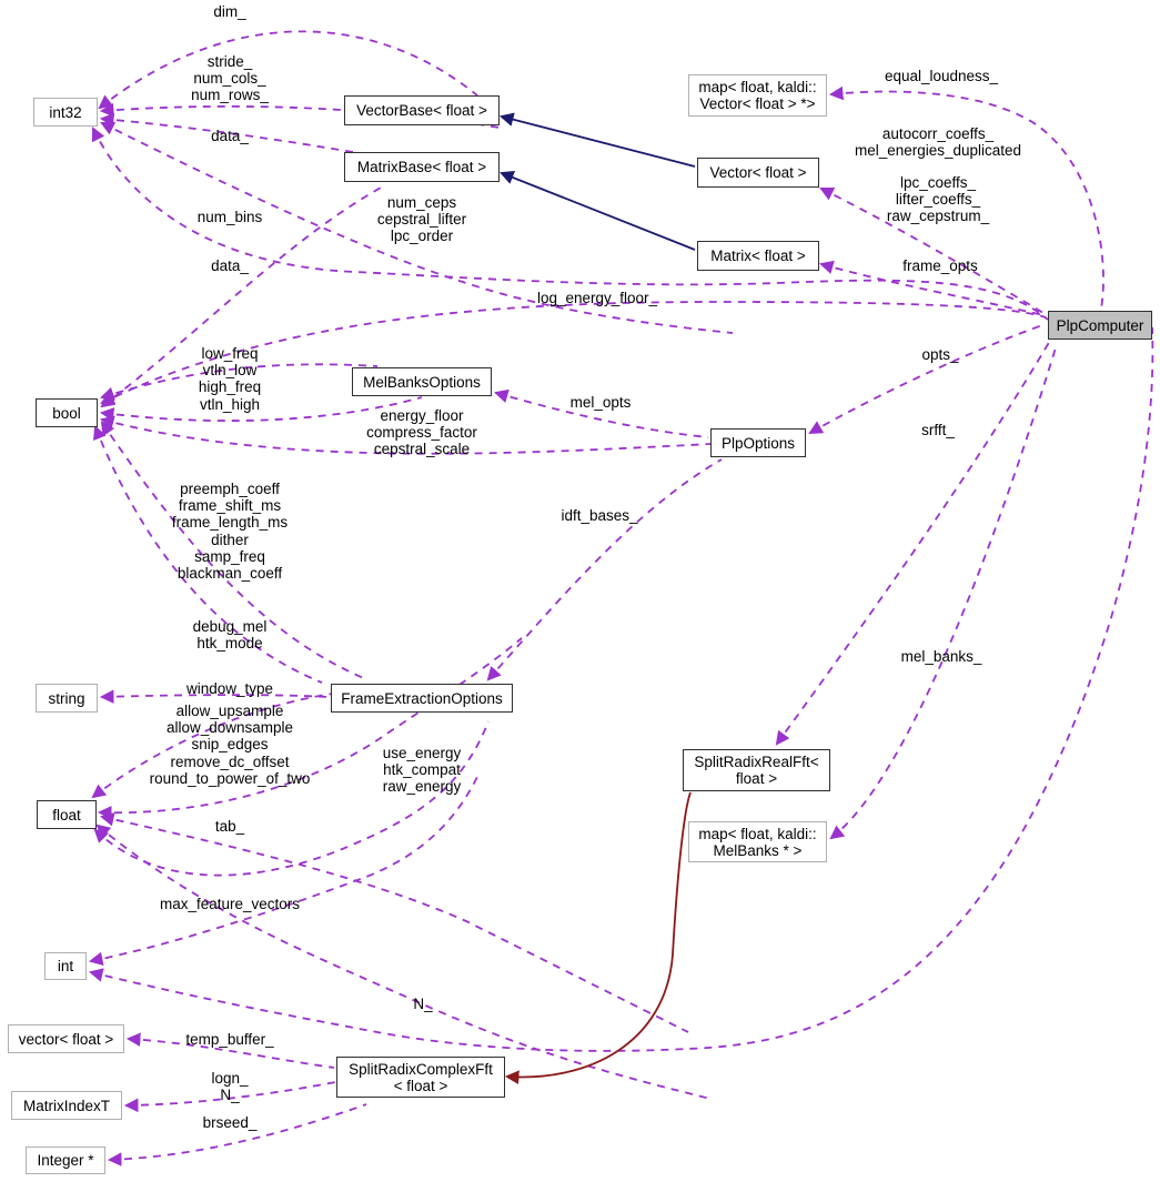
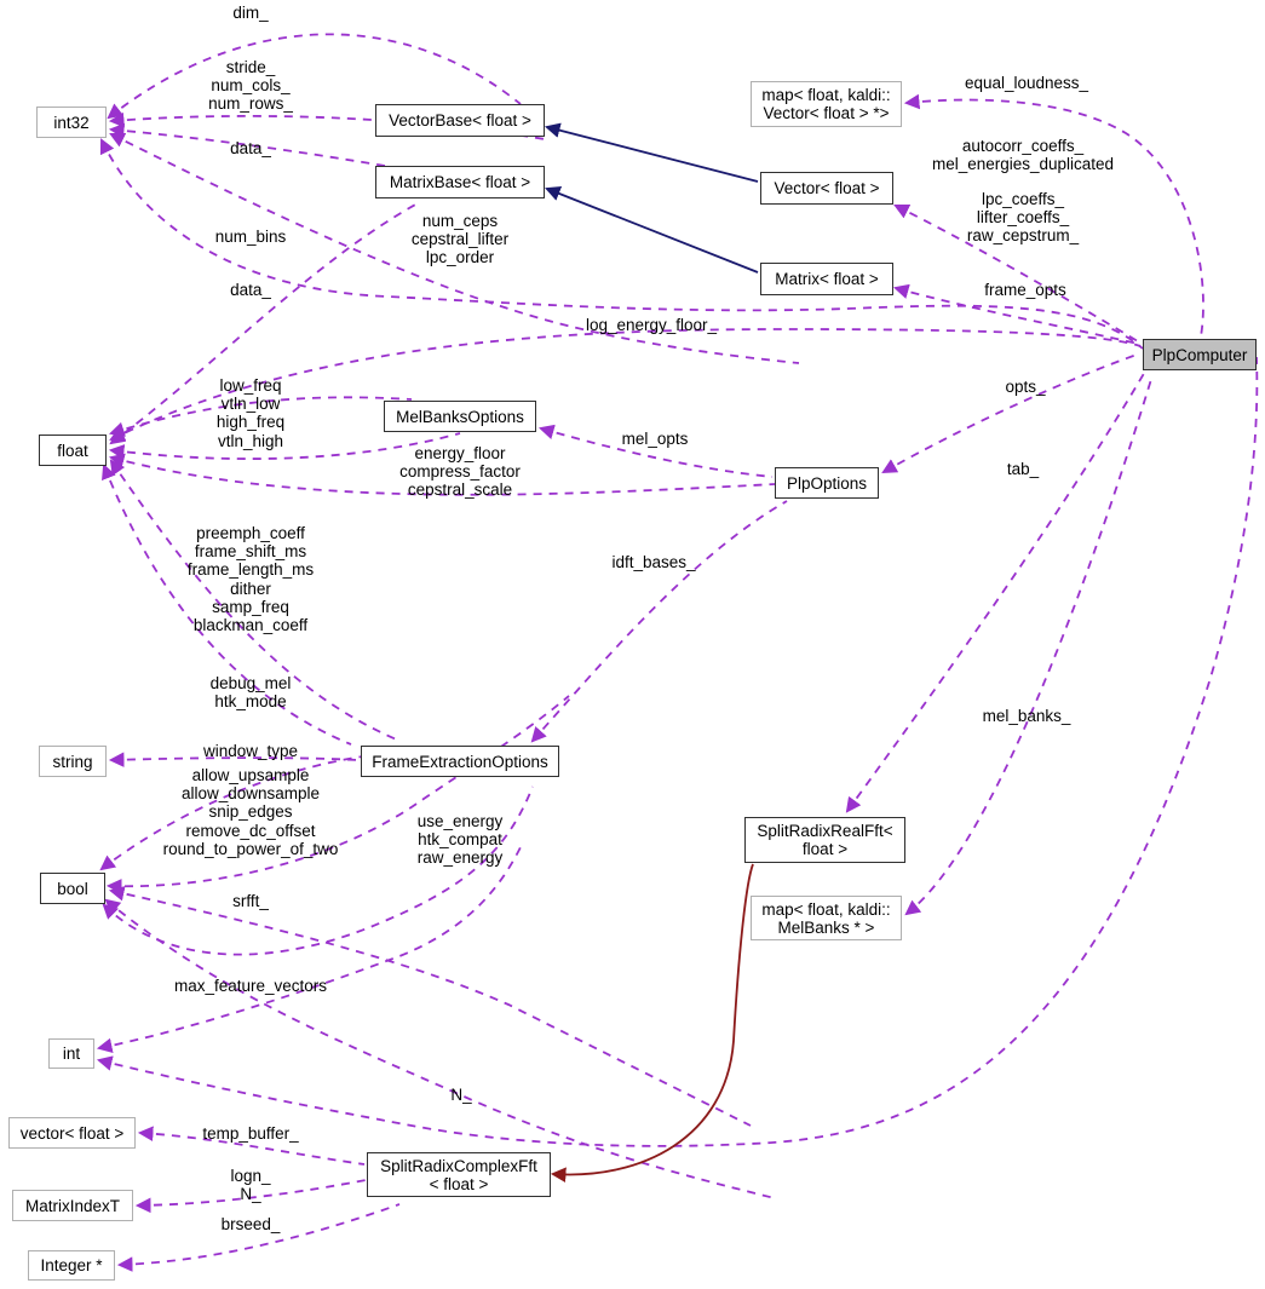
  int32
  VectorBase< float >
  MatrixBase< float >
  map< float, kaldi::
  Vector< float > *>
  Vector< float >
  Matrix< float >
  PlpComputer
- bool
+ float
  MelBanksOptions
  PlpOptions
  string
  FrameExtractionOptions
  SplitRadixRealFft<
  float >
  map< float, kaldi::
  MelBanks * >
- float
+ bool
  int
  vector< float >
  SplitRadixComplexFft
  < float >
  MatrixIndexT
  Integer *
  dim_
  stride_
  num_cols_
  num_rows_
  data_
  equal_loudness_
  autocorr_coeffs_
  mel_energies_duplicated
  num_ceps
  cepstral_lifter
  lpc_order
  lpc_coeffs_
  lifter_coeffs_
  raw_cepstrum_
  num_bins
  data_
  frame_opts
  log_energy_floor_
  opts_
  low_freq
  vtln_low
  high_freq
  vtln_high
  mel_opts
  energy_floor
  compress_factor
  cepstral_scale
- srfft_
+ tab_
  preemph_coeff
  frame_shift_ms
  frame_length_ms
  dither
  samp_freq
  blackman_coeff
  idft_bases_
  debug_mel
  htk_mode
  mel_banks_
  window_type
  allow_upsample
  allow_downsample
  snip_edges
  remove_dc_offset
  round_to_power_of_two
  use_energy
  htk_compat
  raw_energy
- tab_
+ srfft_
  max_feature_vectors
  N_
  temp_buffer_
  logn_
  N_
  brseed_
